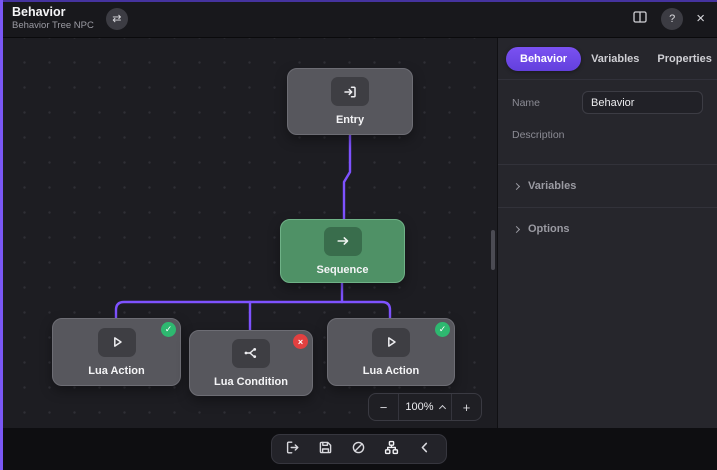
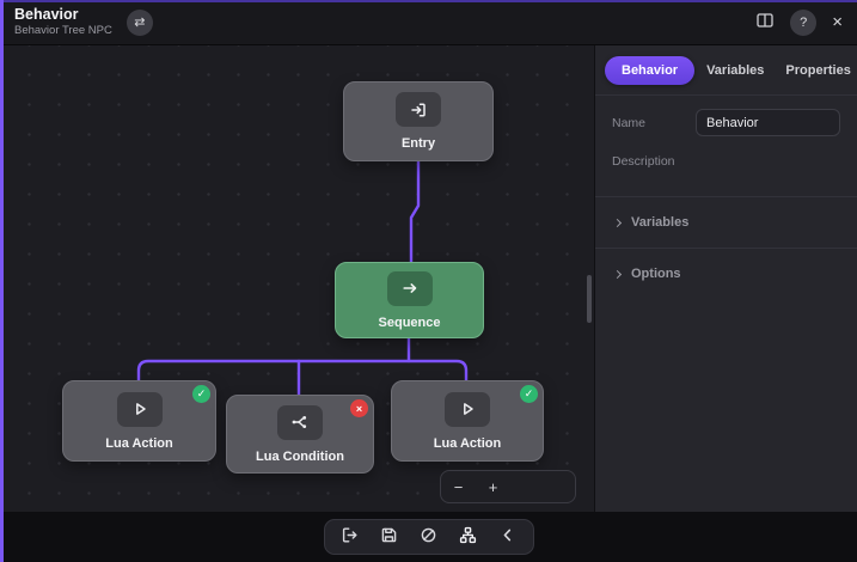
  Behavior
  Behavior Tree NPC
  ⇄
  ?
  ×
  Entry
  Sequence
  ✓
  Lua Action
  ×
  Lua Condition
  ✓
  Lua Action
  −
- 100%
  +
  Behavior
  Variables
  Properties
  Name
  Behavior
  Description
  Variables
  Options
